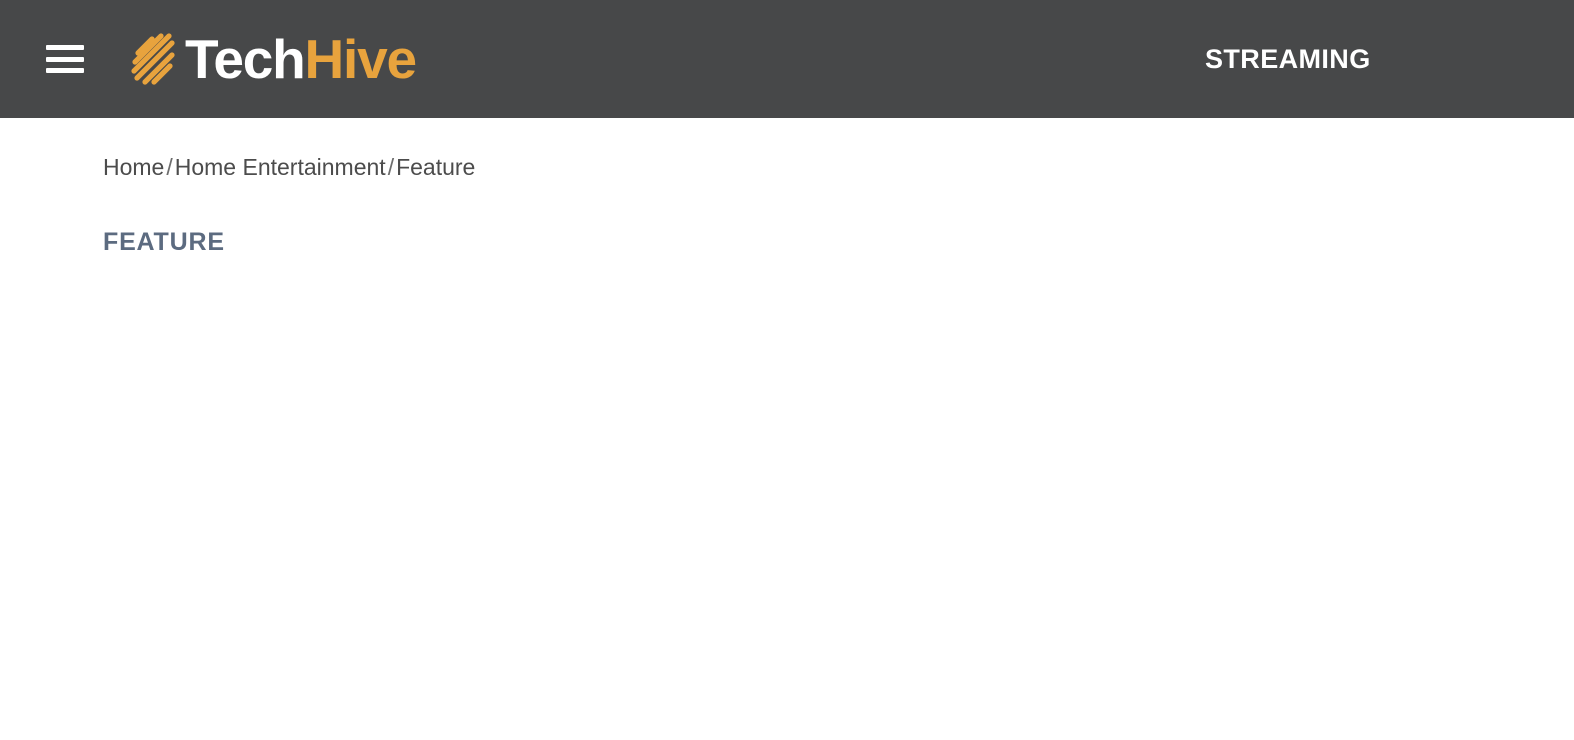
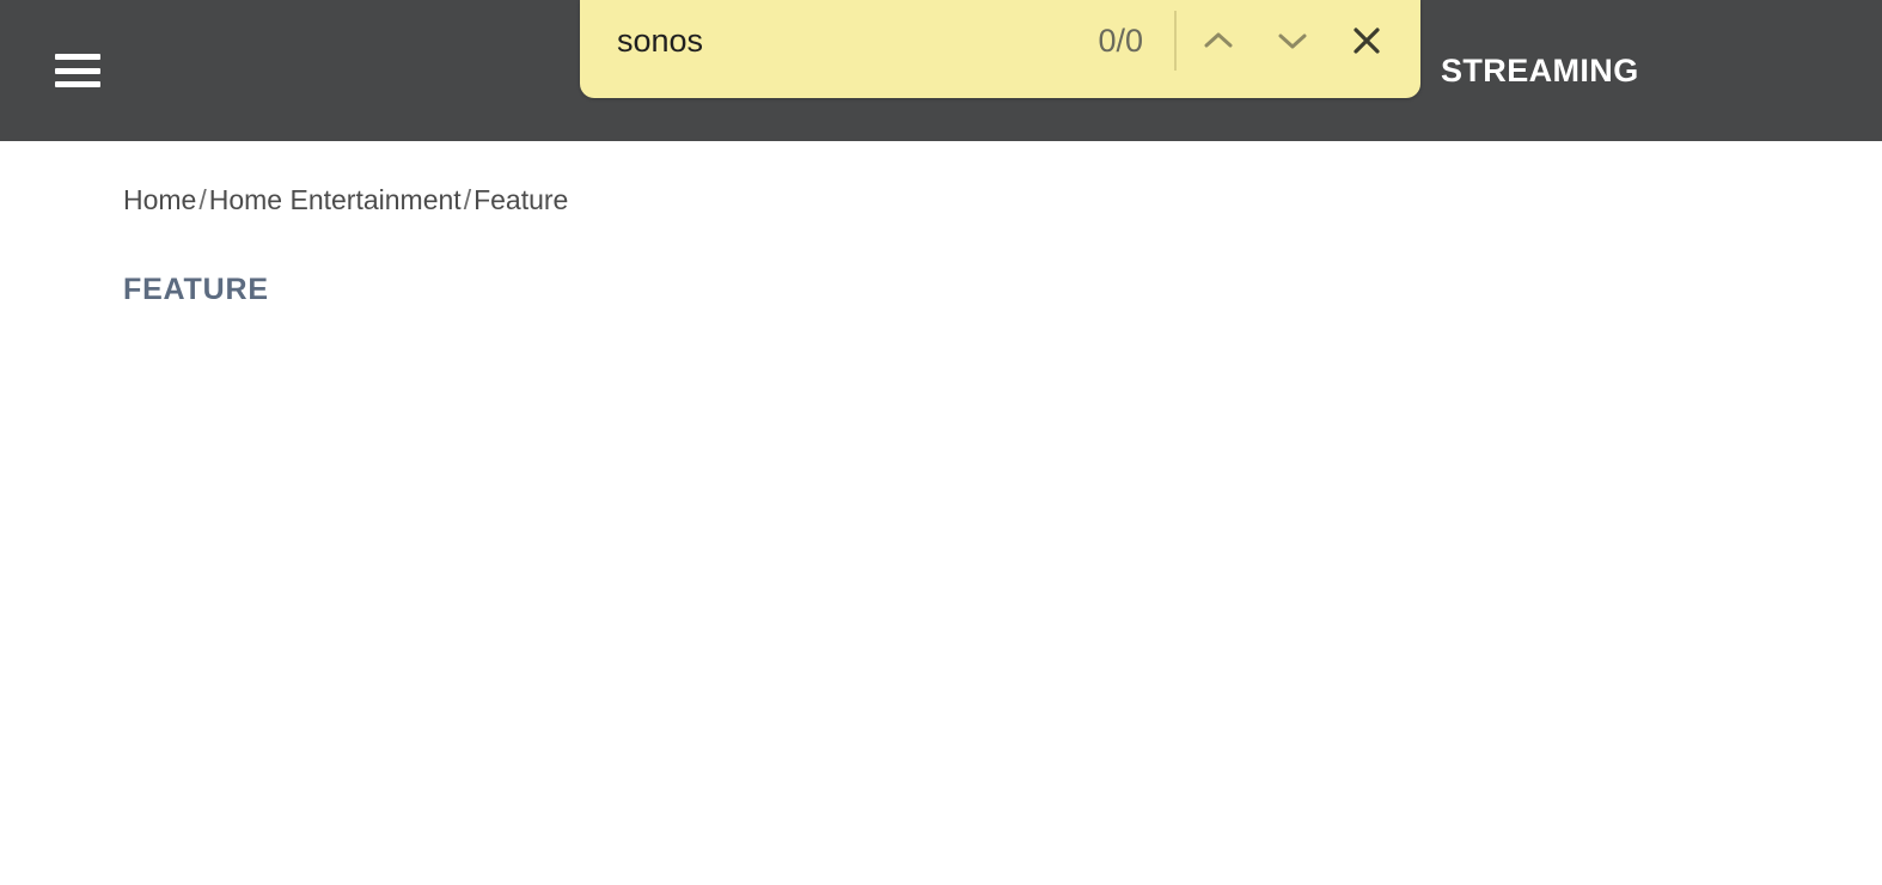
- TechHive
  STREAMING
+ sonos
+ 0/0
  Home/Home Entertainment/Feature
  FEATURE
